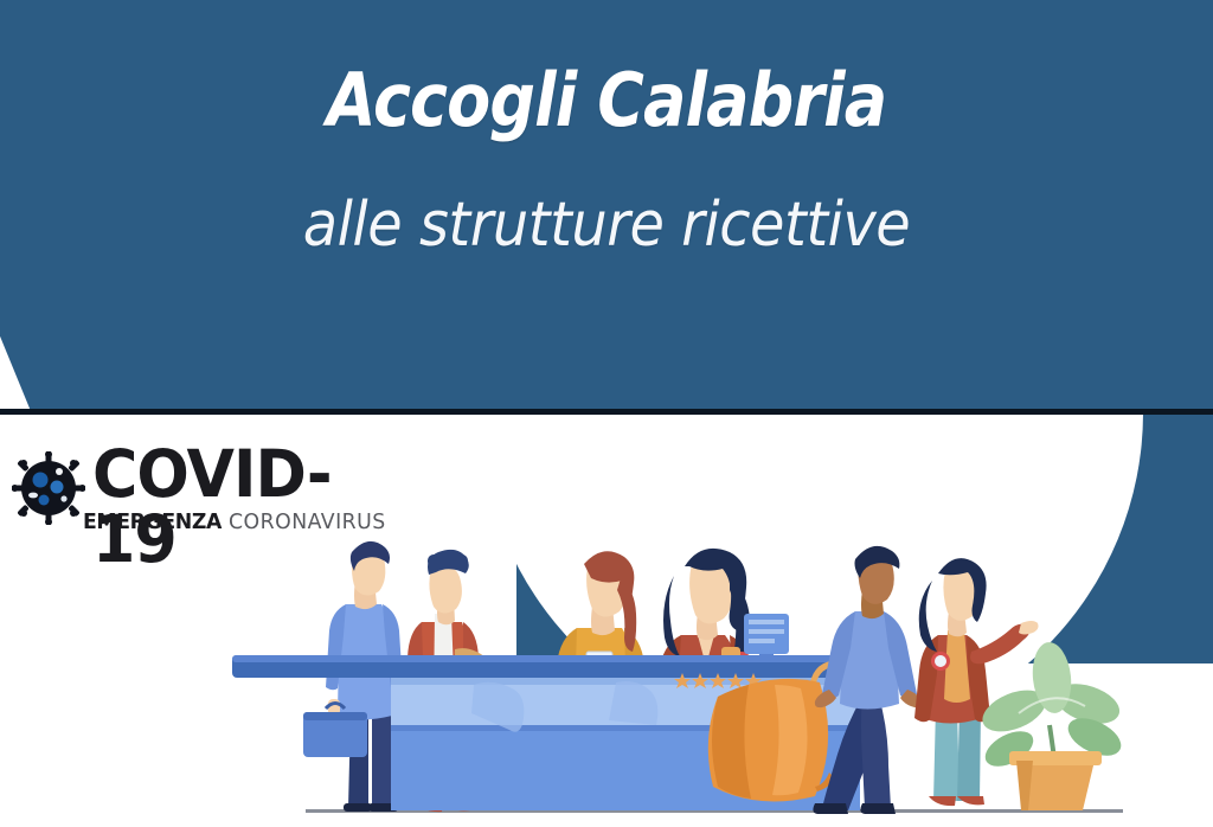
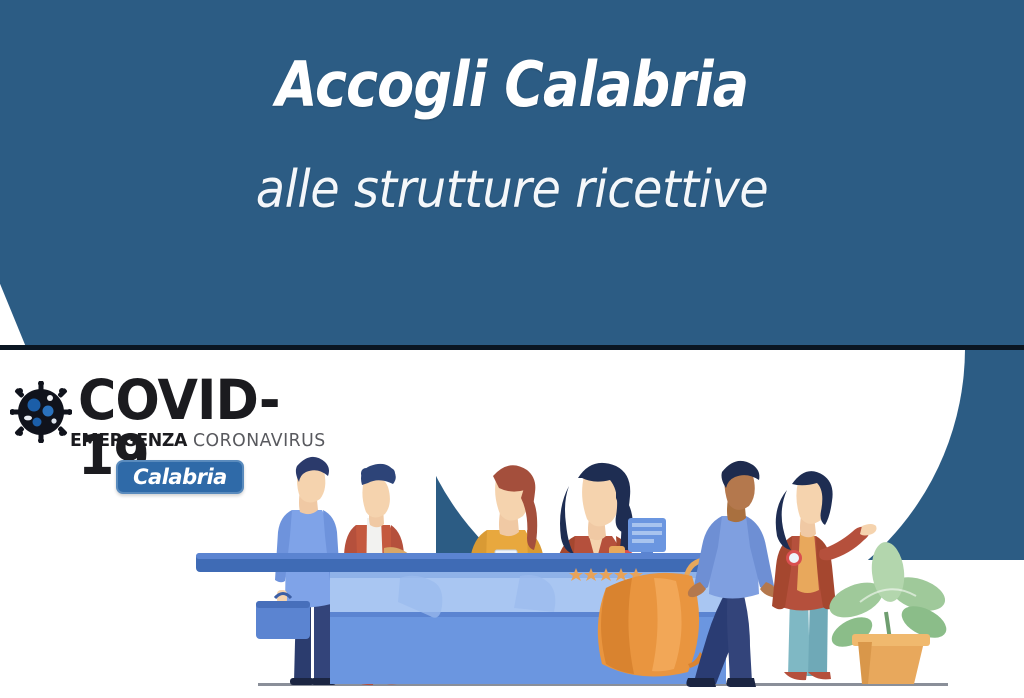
  Accogli Calabria
  alle strutture ricettive
  COVID-19
  EMERGENZA CORONAVIRUS
+ Calabria
